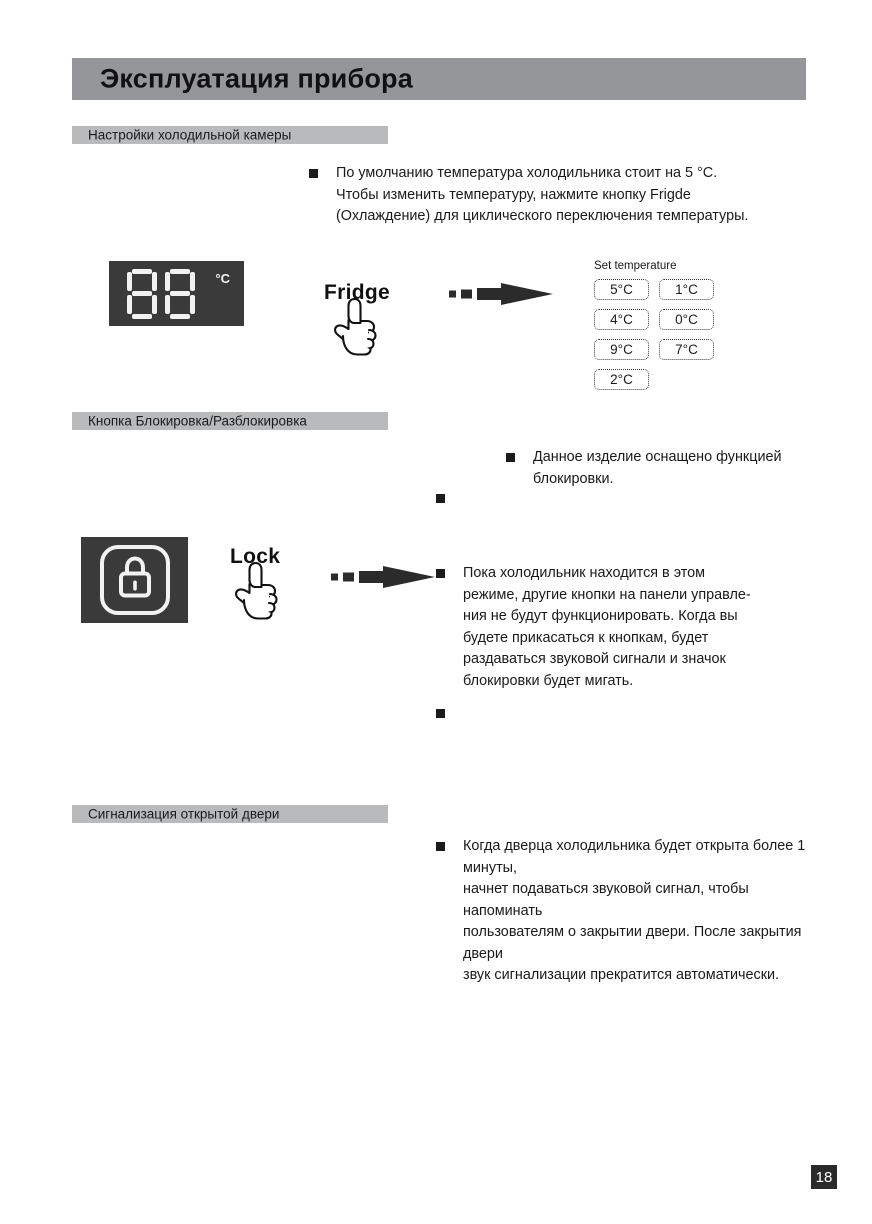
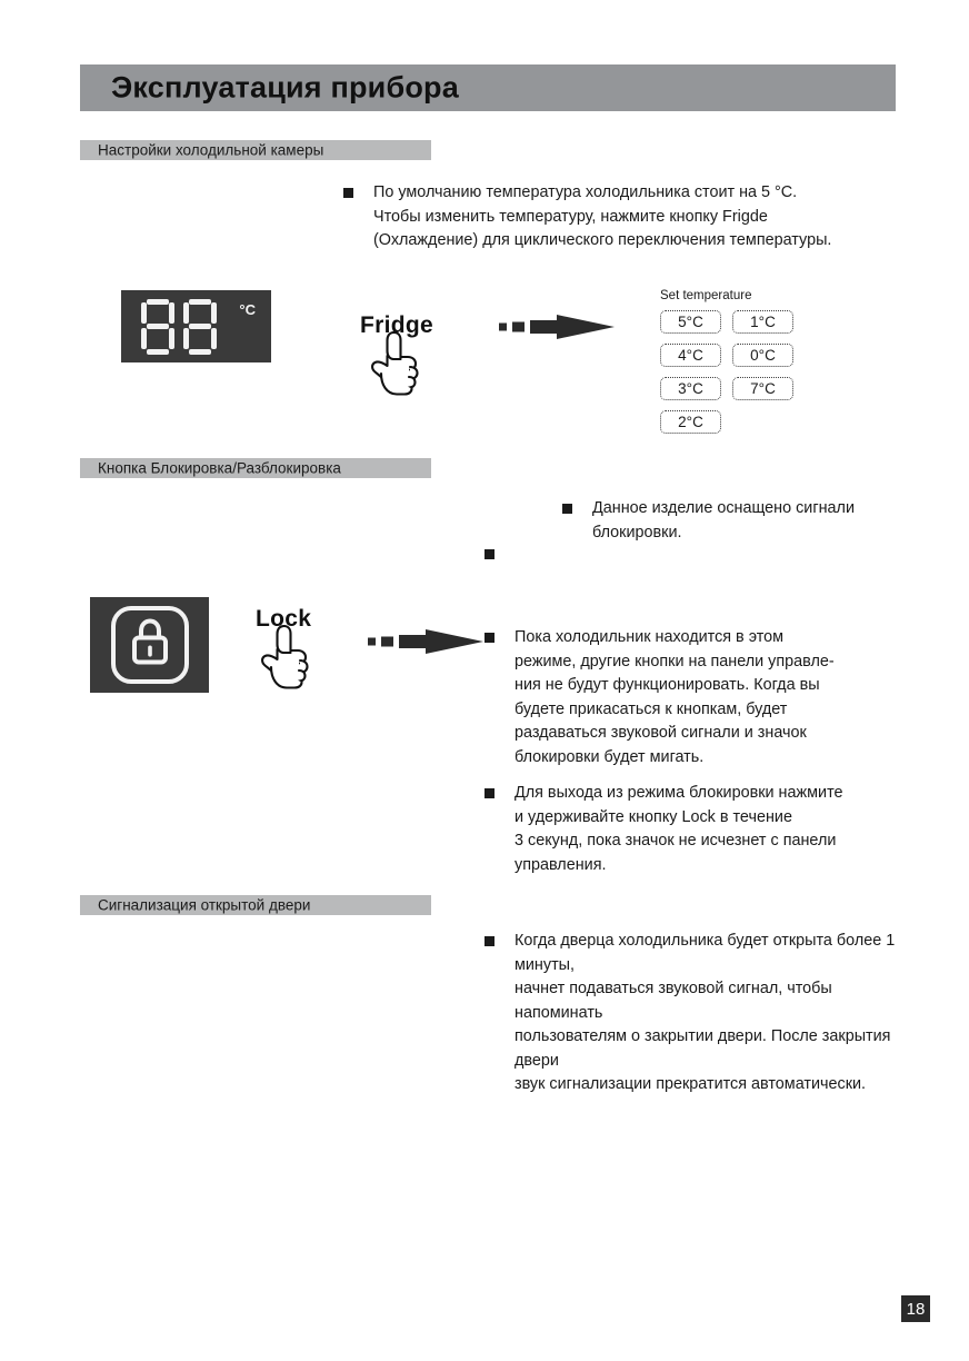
  Эксплуатация прибора
  Настройки холодильной камеры
  По умолчанию температура холодильника стоит на 5 °C.
  Чтобы изменить температуру, нажмите кнопку Frigde
  (Охлаждение) для циклического переключения температуры.
  °C
  Fridge
  Set temperature
  5°C
  4°C
- 9°C
+ 3°C
  2°C
  1°C
  0°C
  7°C
  Кнопка Блокировка/Разблокировка
- Данное изделие оснащено функцией блокировки.
+ Данное изделие оснащено сигнали блокировки.
  Пока холодильник находится в этом
  режиме, другие кнопки на панели управле-
  ния не будут функционировать. Когда вы
  будете прикасаться к кнопкам, будет
  раздаваться звуковой сигнали и значок
  блокировки будет мигать.
+ Для выхода из режима блокировки нажмите
+ и удерживайте кнопку Lock в течение
+ 3 секунд, пока значок не исчезнет с панели
+ управления.
  Lock
  Сигнализация открытой двери
  Когда дверца холодильника будет открыта более 1 минуты,
  начнет подаваться звуковой сигнал, чтобы напоминать
  пользователям о закрытии двери. После закрытия двери
  звук сигнализации прекратится автоматически.
  18
